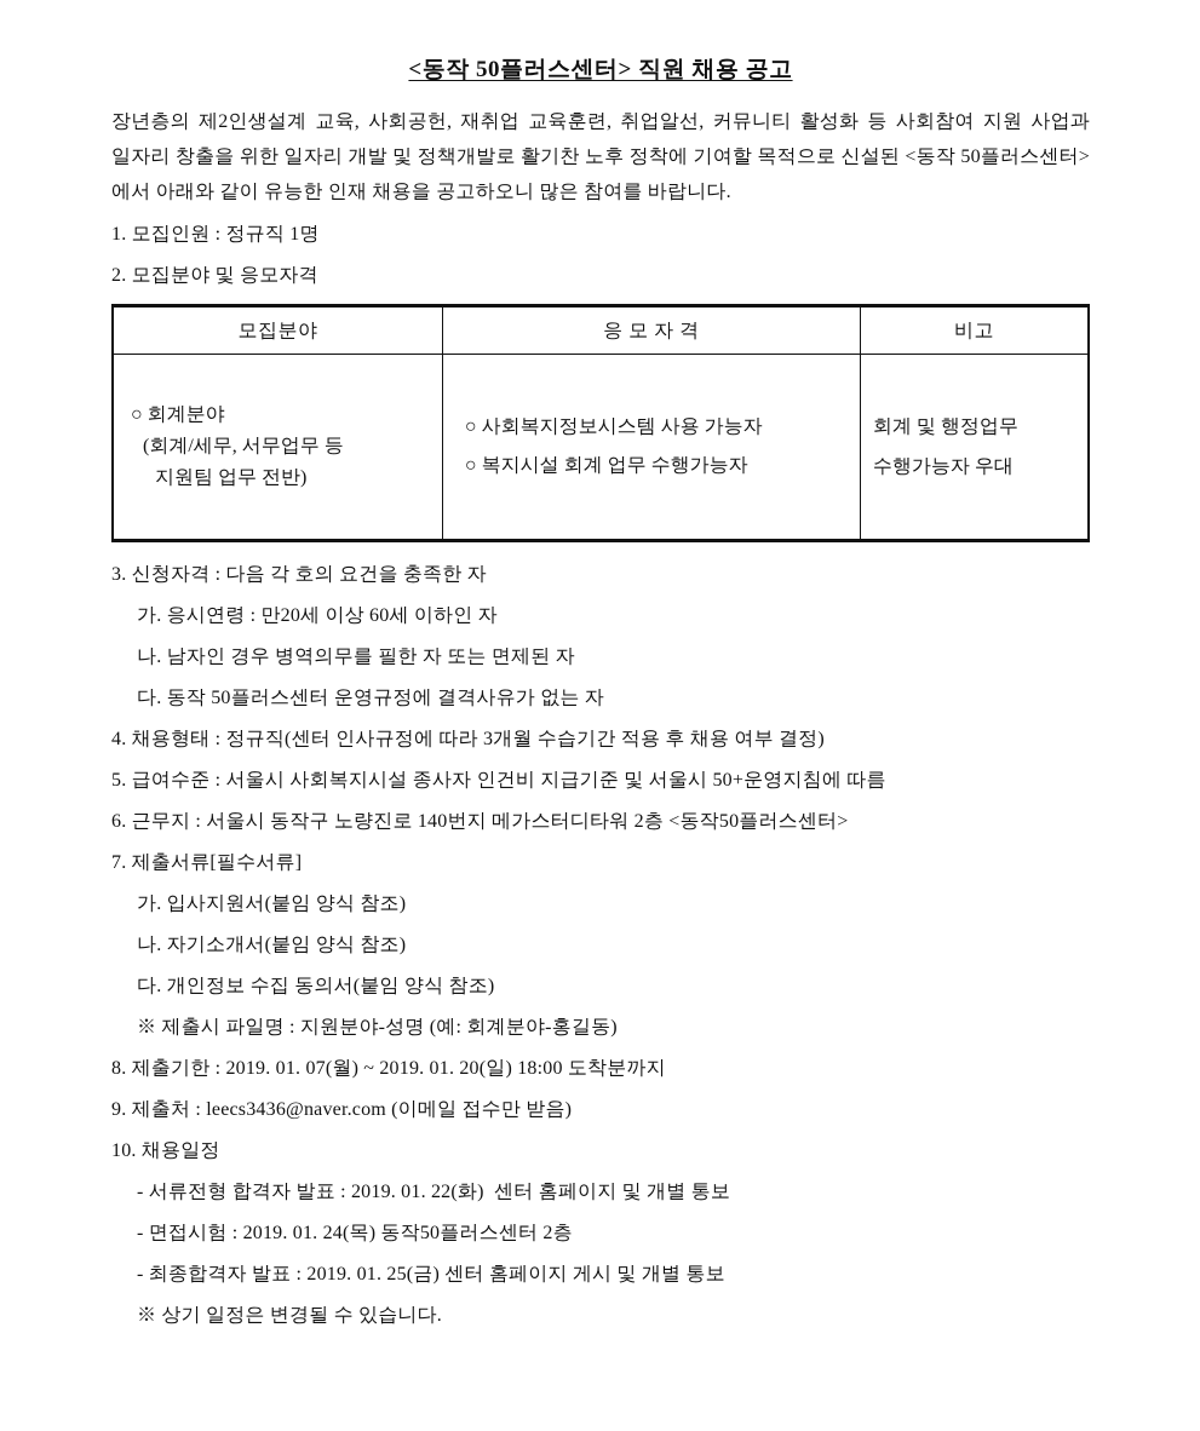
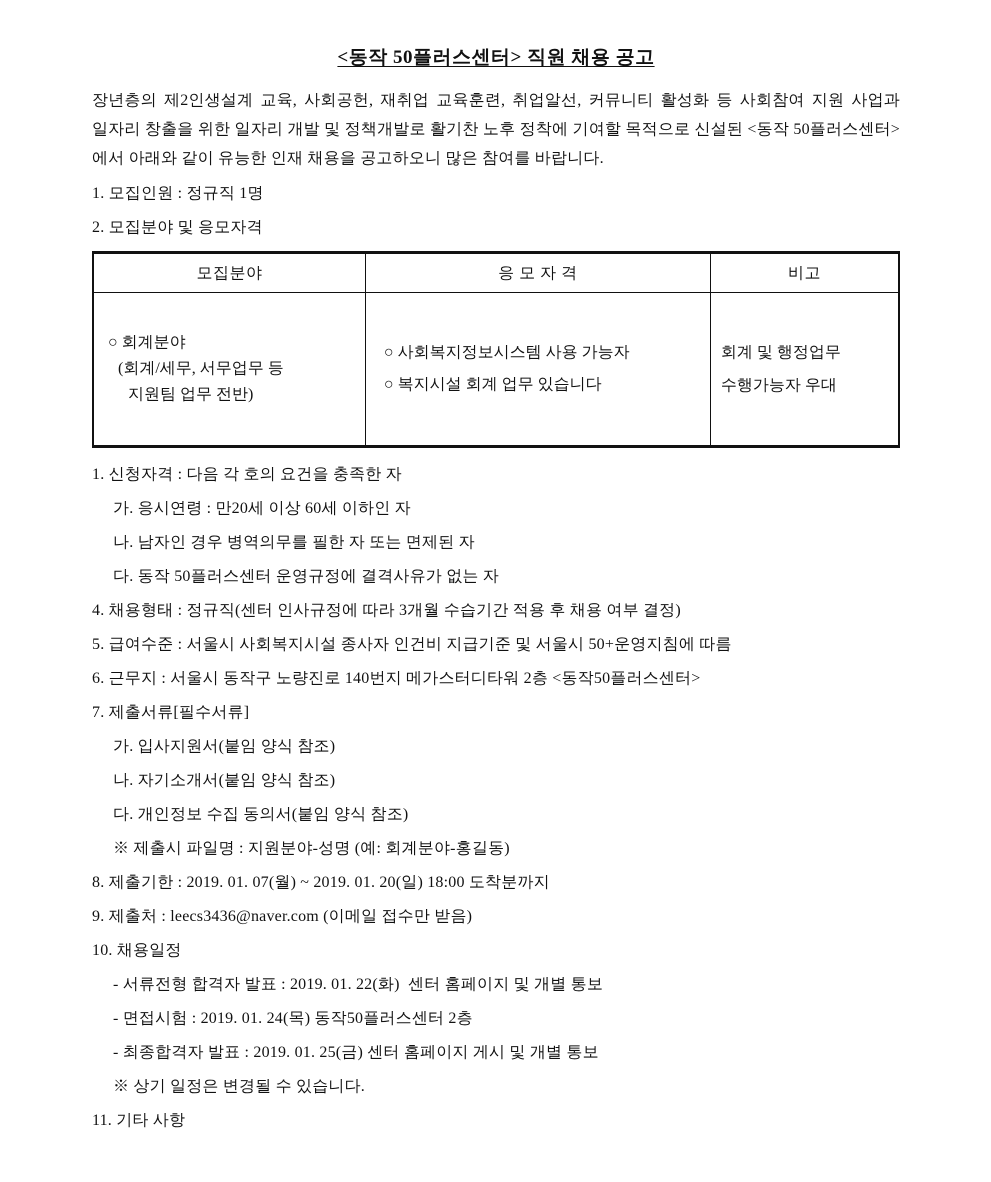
  <동작 50플러스센터> 직원 채용 공고
  장년층의 제2인생설계 교육, 사회공헌, 재취업 교육훈련, 취업알선, 커뮤니티 활성화 등 사회참여 지원 사업과 일자리 창출을 위한 일자리 개발 및 정책개발로 활기찬 노후 정착에 기여할 목적으로 신설된 <동작 50플러스센터>에서 아래와 같이 유능한 인재 채용을 공고하오니 많은 참여를 바랍니다.
  1. 모집인원 : 정규직 1명
  2. 모집분야 및 응모자격
  모집분야	응 모 자 격	비고
- ○ 회계분야 (회계/세무, 서무업무 등 지원팀 업무 전반)	○ 사회복지정보시스템 사용 가능자 ○ 복지시설 회계 업무 수행가능자	회계 및 행정업무 수행가능자 우대
+ ○ 회계분야 (회계/세무, 서무업무 등 지원팀 업무 전반)	○ 사회복지정보시스템 사용 가능자 ○ 복지시설 회계 업무 있습니다	회계 및 행정업무 수행가능자 우대
- 3. 신청자격 : 다음 각 호의 요건을 충족한 자
+ 1. 신청자격 : 다음 각 호의 요건을 충족한 자
  가. 응시연령 : 만20세 이상 60세 이하인 자
  나. 남자인 경우 병역의무를 필한 자 또는 면제된 자
  다. 동작 50플러스센터 운영규정에 결격사유가 없는 자
  4. 채용형태 : 정규직(센터 인사규정에 따라 3개월 수습기간 적용 후 채용 여부 결정)
  5. 급여수준 : 서울시 사회복지시설 종사자 인건비 지급기준 및 서울시 50+운영지침에 따름
  6. 근무지 : 서울시 동작구 노량진로 140번지 메가스터디타워 2층 <동작50플러스센터>
  7. 제출서류[필수서류]
  가. 입사지원서(붙임 양식 참조)
  나. 자기소개서(붙임 양식 참조)
  다. 개인정보 수집 동의서(붙임 양식 참조)
  ※ 제출시 파일명 : 지원분야-성명 (예: 회계분야-홍길동)
  8. 제출기한 : 2019. 01. 07(월) ~ 2019. 01. 20(일) 18:00 도착분까지
  9. 제출처 : leecs3436@naver.com (이메일 접수만 받음)
  10. 채용일정
  - 서류전형 합격자 발표 : 2019. 01. 22(화) 센터 홈페이지 및 개별 통보
  - 면접시험 : 2019. 01. 24(목) 동작50플러스센터 2층
  - 최종합격자 발표 : 2019. 01. 25(금) 센터 홈페이지 게시 및 개별 통보
  ※ 상기 일정은 변경될 수 있습니다.
+ 11. 기타 사항
